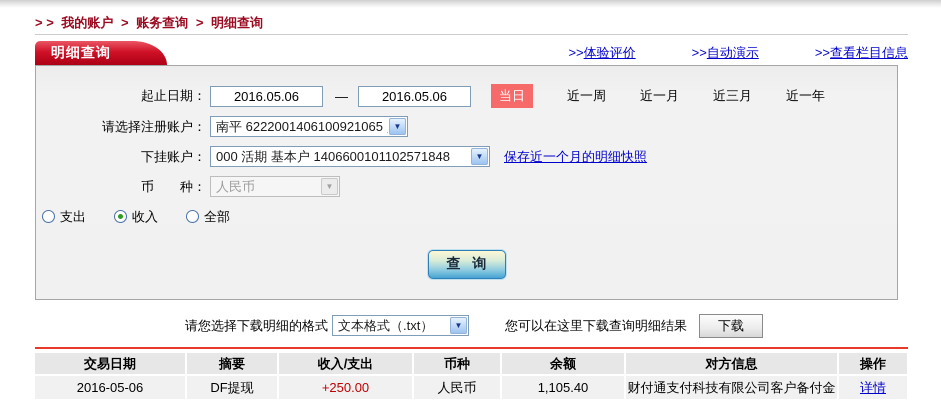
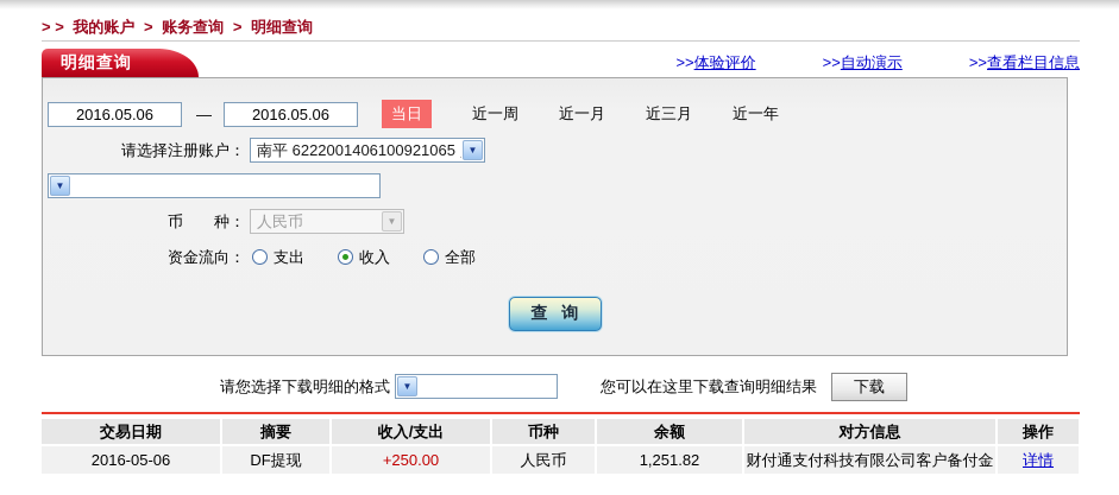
  > > 我的账户 > 账务查询 > 明细查询
  明细查询
  >>体验评价
  >>自动演示
  >>查看栏目信息
- 起止日期：
  2016.05.06
  —
  2016.05.06
  当日
  近一周
  近一月
  近三月
  近一年
  请选择注册账户：
  南平 6222001406100921065
  ▼
- 下挂账户：
- 000 活期 基本户 1406600101102571848
  ▼
- 保存近一个月的明细快照
  币 种：
  人民币
  ▼
+ 资金流向：
  支出
  收入
  全部
  查 询
  请您选择下载明细的格式
- 文本格式（.txt）
  ▼
  您可以在这里下载查询明细结果
  下载
  交易日期	摘要	收入/支出	币种	余额	对方信息	操作
- 2016-05-06	DF提现	+250.00	人民币	1,105.40	财付通支付科技有限公司客户备付金	详情
+ 2016-05-06	DF提现	+250.00	人民币	1,251.82	财付通支付科技有限公司客户备付金	详情
